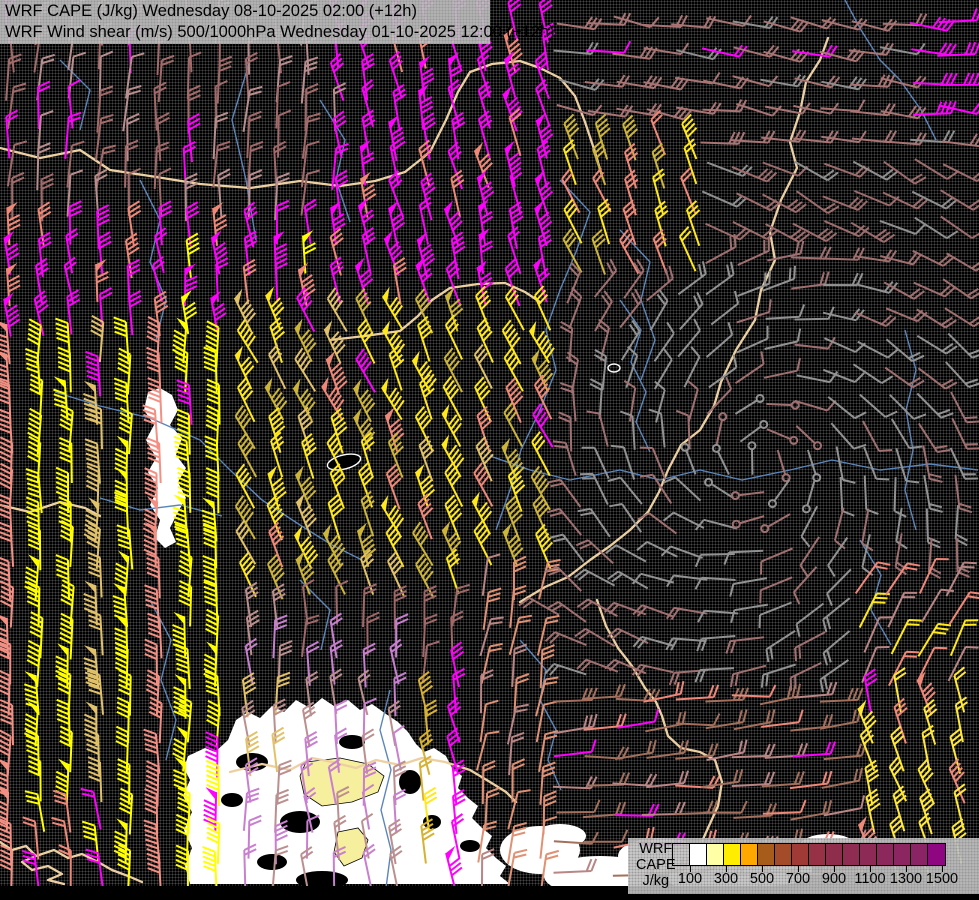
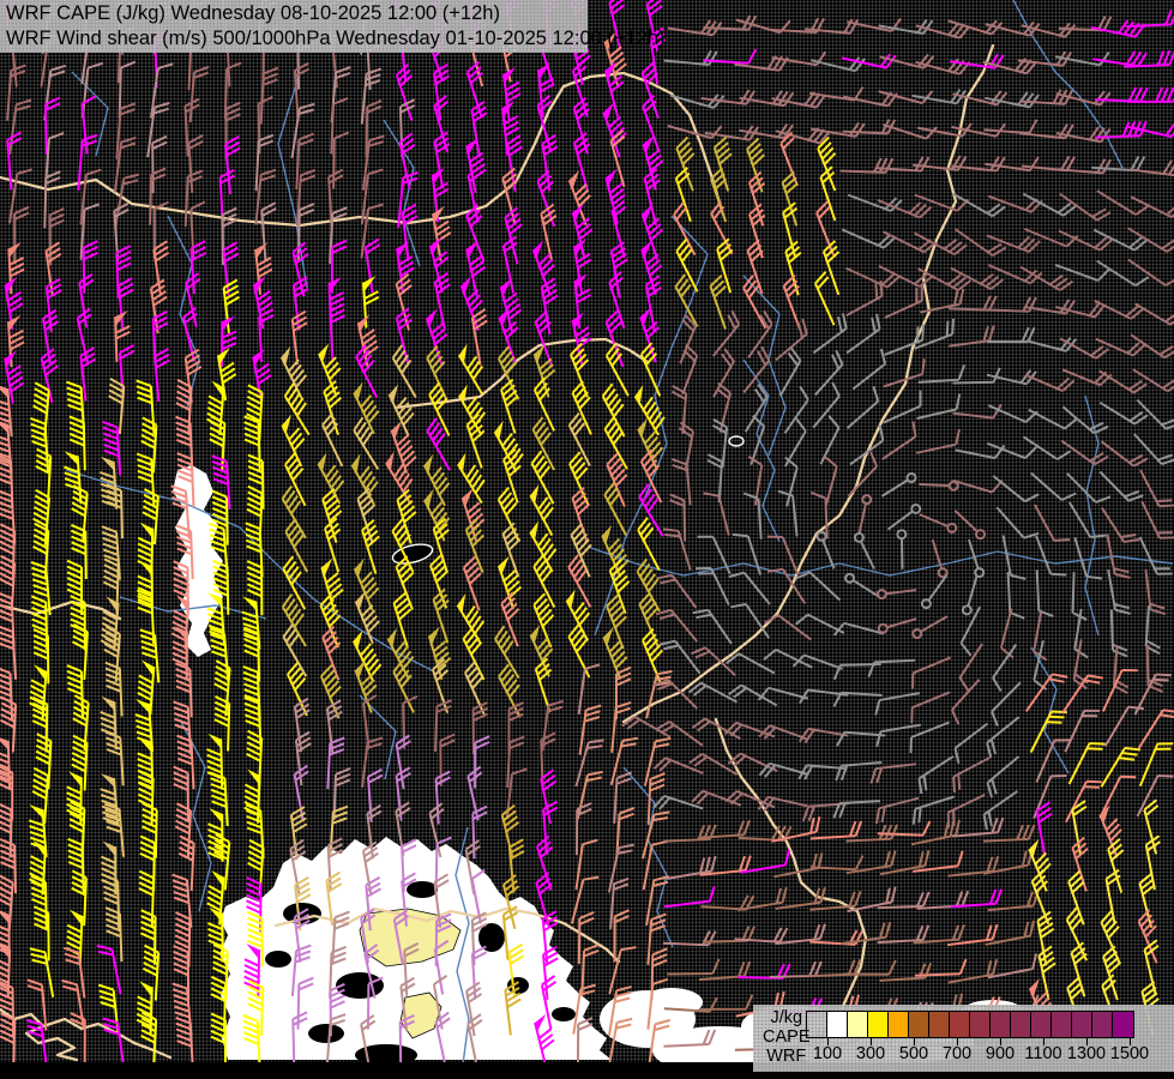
- WRF CAPE (J/kg) Wednesday 08-10-2025 02:00 (+12h)
+ WRF CAPE (J/kg) Wednesday 08-10-2025 12:00 (+12h)
  WRF Wind shear (m/s) 500/1000hPa Wednesday 01-10-2025 12:00 (+12h)
- WRF
+ J/kg
  CAPE
- J/kg
+ WRF
  100
  300
  500
  700
  900
  1100
  1300
  1500
